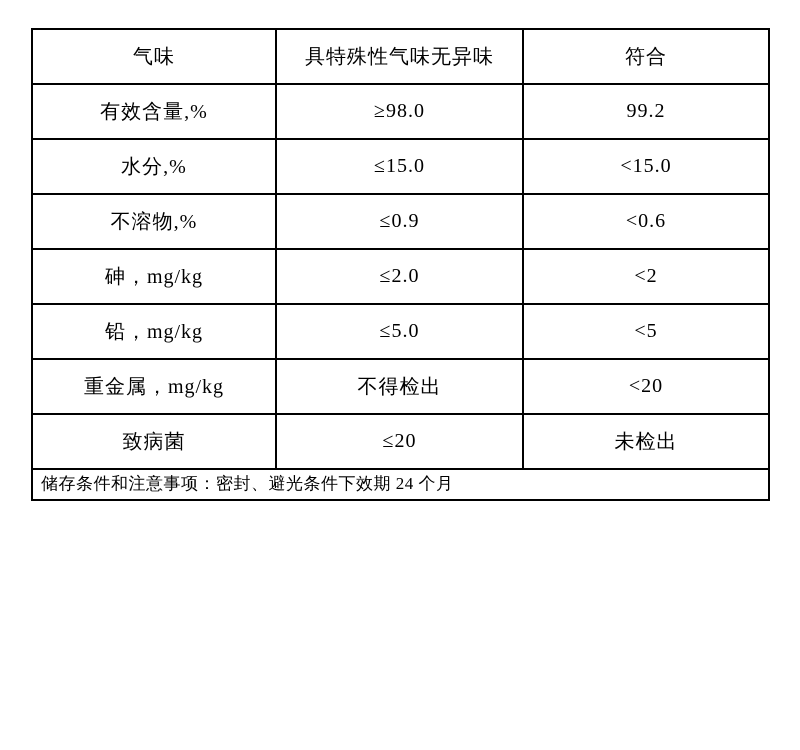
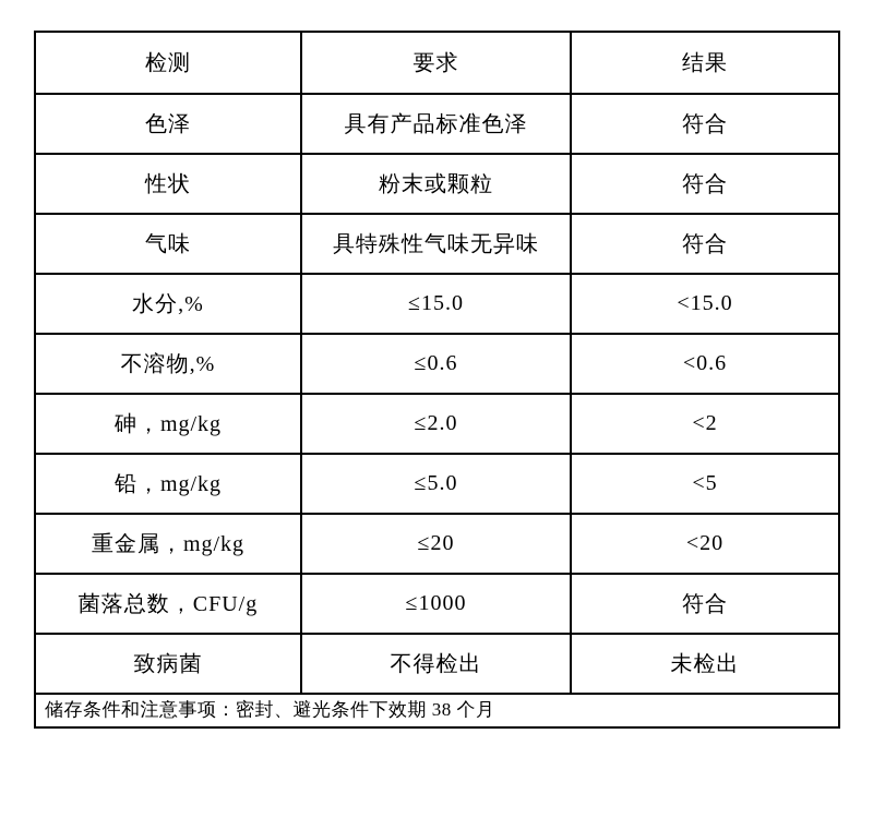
+ 检测	要求	结果
+ 色泽	具有产品标准色泽	符合
+ 性状	粉末或颗粒	符合
  气味	具特殊性气味无异味	符合
- 有效含量,%	≥98.0	99.2
  水分,%	≤15.0	<15.0
- 不溶物,%	≤0.9	<0.6
+ 不溶物,%	≤0.6	<0.6
  砷，mg/kg	≤2.0	<2
  铅，mg/kg	≤5.0	<5
- 重金属，mg/kg	不得检出	<20
+ 重金属，mg/kg	≤20	<20
+ 菌落总数，CFU/g	≤1000	符合
- 致病菌	≤20	未检出
+ 致病菌	不得检出	未检出
- 储存条件和注意事项：密封、避光条件下效期 24 个月
+ 储存条件和注意事项：密封、避光条件下效期 38 个月
